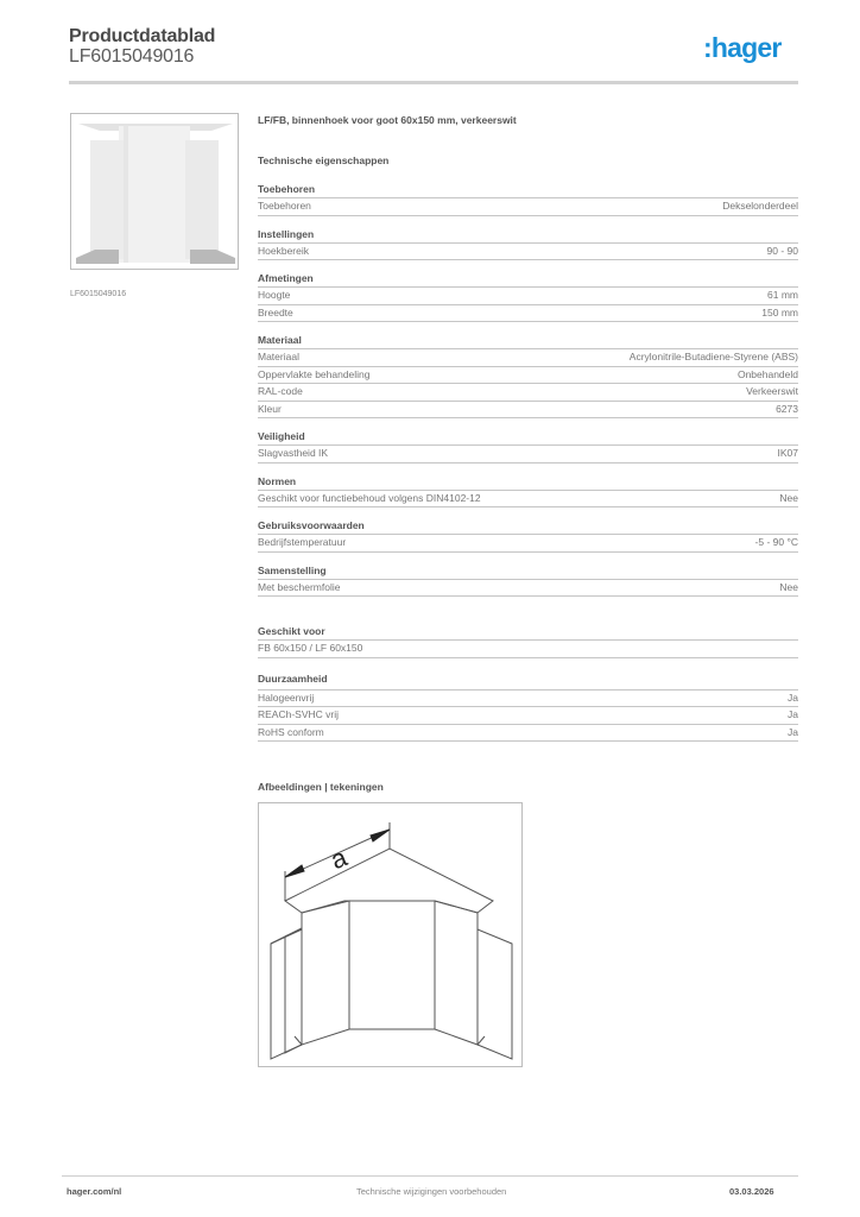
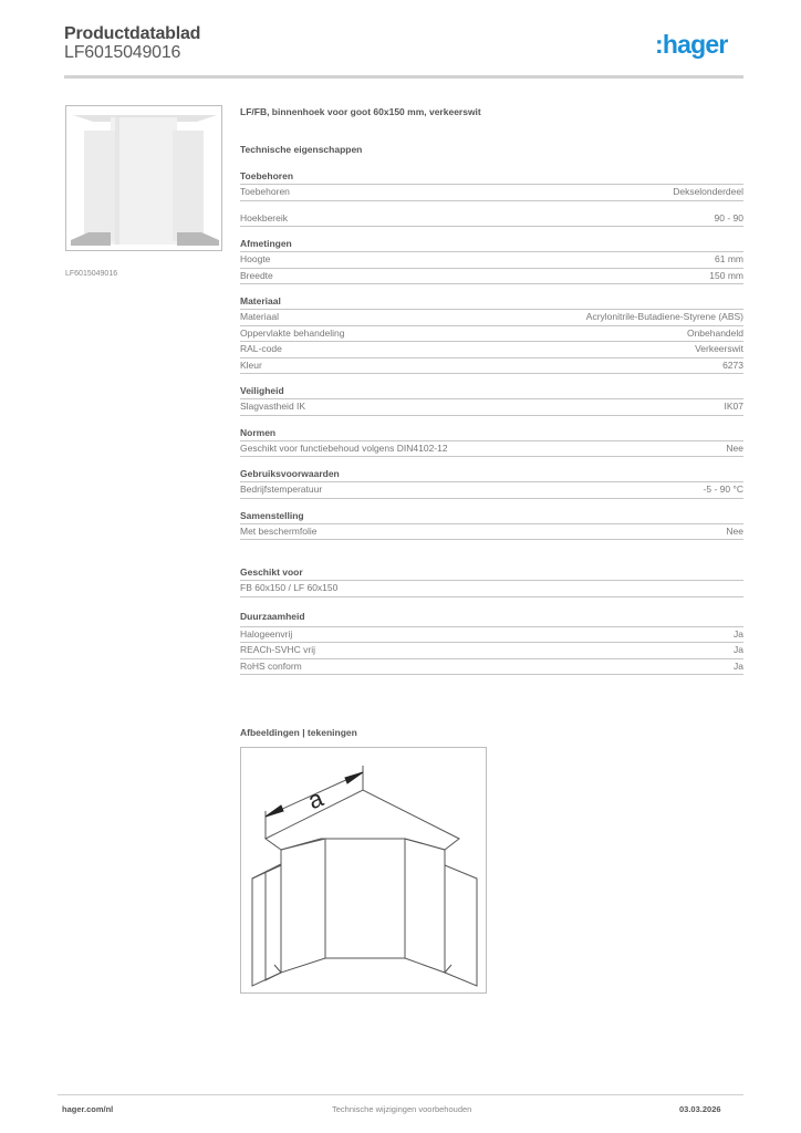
  Productdatablad
  LF6015049016
  :hager
  LF/FB, binnenhoek voor goot 60x150 mm, verkeerswit
  Technische eigenschappen
  Toebehoren
  Toebehoren
  Dekselonderdeel
- Instellingen
  Hoekbereik
  90 - 90
  Afmetingen
  Hoogte
  61 mm
  Breedte
  150 mm
  Materiaal
  Materiaal
  Acrylonitrile-Butadiene-Styrene (ABS)
  Oppervlakte behandeling
  Onbehandeld
  RAL-code
  Verkeerswit
  Kleur
  6273
  Veiligheid
  Slagvastheid IK
  IK07
  Normen
  Geschikt voor functiebehoud volgens DIN4102-12
  Nee
  Gebruiksvoorwaarden
  Bedrijfstemperatuur
  -5 - 90 °C
  Samenstelling
  Met beschermfolie
  Nee
  Geschikt voor
  FB 60x150 / LF 60x150
  Duurzaamheid
  Halogeenvrij
  Ja
  REACh-SVHC vrij
  Ja
  RoHS conform
  Ja
  Afbeeldingen | tekeningen
  hager.com/nl
  Technische wijzigingen voorbehouden
  03.03.2026
